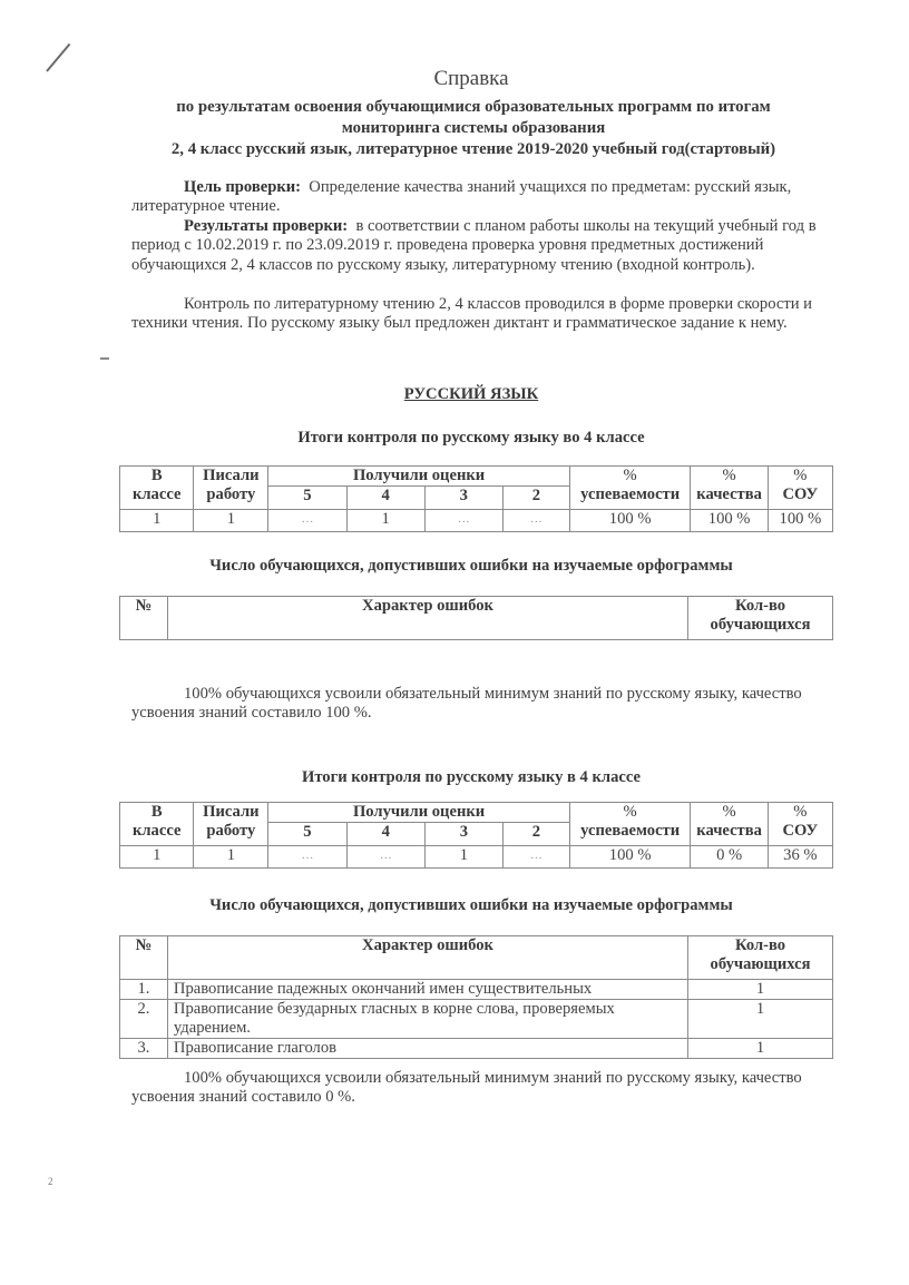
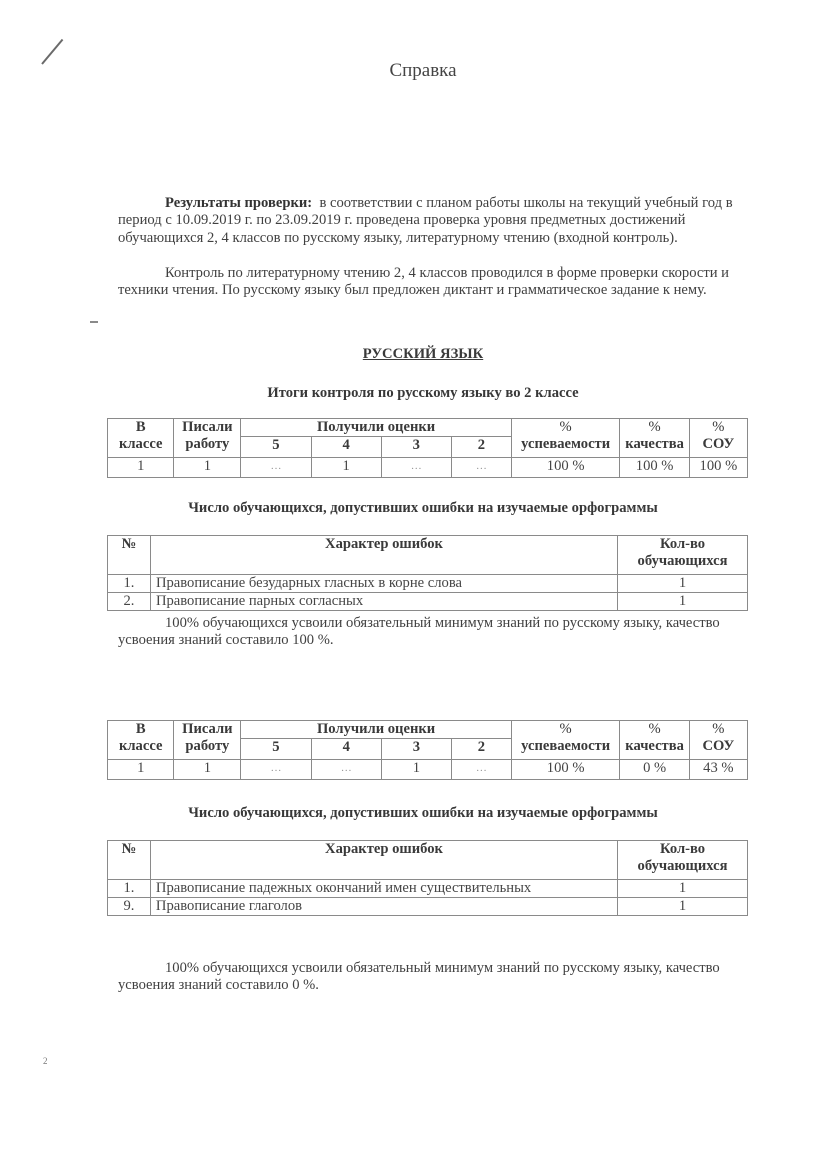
  2
  Справка
- по результатам освоения обучающимися образовательных программ по итогам
- мониторинга системы образования
- 2, 4 класс русский язык, литературное чтение 2019-2020 учебный год(стартовый)
- Цель проверки: Определение качества знаний учащихся по предметам: русский язык, литературное чтение.
- Результаты проверки: в соответствии с планом работы школы на текущий учебный год в период с 10.02.2019 г. по 23.09.2019 г. проведена проверка уровня предметных достижений обучающихся 2, 4 классов по русскому языку, литературному чтению (входной контроль).
+ Результаты проверки: в соответствии с планом работы школы на текущий учебный год в период с 10.09.2019 г. по 23.09.2019 г. проведена проверка уровня предметных достижений обучающихся 2, 4 классов по русскому языку, литературному чтению (входной контроль).
  Контроль по литературному чтению 2, 4 классов проводился в форме проверки скорости и техники чтения. По русскому языку был предложен диктант и грамматическое задание к нему.
  РУССКИЙ ЯЗЫК
- Итоги контроля по русскому языку во 4 классе
+ Итоги контроля по русскому языку во 2 классе
  Вклассе	Писалиработу	Получили оценки	%успеваемости	%качества	%СОУ
  5	4	3	2
  1	1	…	1	…	…	100 %	100 %	100 %
  Число обучающихся, допустивших ошибки на изучаемые орфограммы
  №	Характер ошибок	Кол-вообучающихся
+ 1.	Правописание безударных гласных в корне слова	1
+ 2.	Правописание парных согласных	1
  100% обучающихся усвоили обязательный минимум знаний по русскому языку, качество усвоения знаний составило 100 %.
- Итоги контроля по русскому языку в 4 классе
  Вклассе	Писалиработу	Получили оценки	%успеваемости	%качества	%СОУ
  5	4	3	2
- 1	1	…	…	1	…	100 %	0 %	36 %
+ 1	1	…	…	1	…	100 %	0 %	43 %
  Число обучающихся, допустивших ошибки на изучаемые орфограммы
  №	Характер ошибок	Кол-вообучающихся
  1.	Правописание падежных окончаний имен существительных	1
- 2.	Правописание безударных гласных в корне слова, проверяемых ударением.	1
- 3.	Правописание глаголов	1
+ 9.	Правописание глаголов	1
  100% обучающихся усвоили обязательный минимум знаний по русскому языку, качество усвоения знаний составило 0 %.
